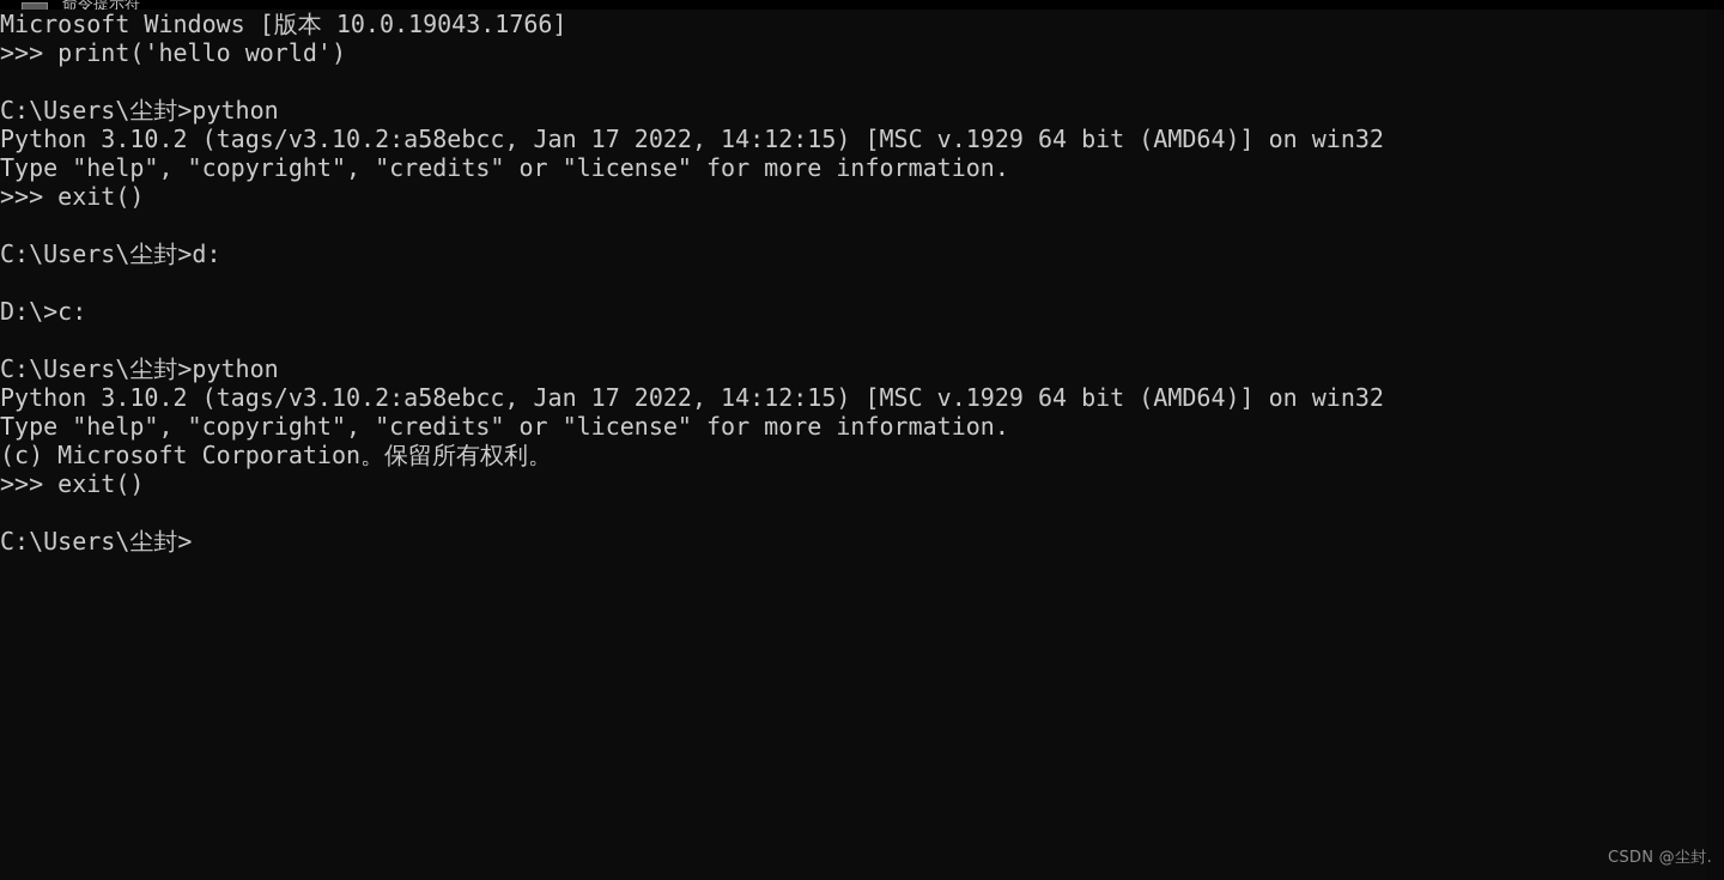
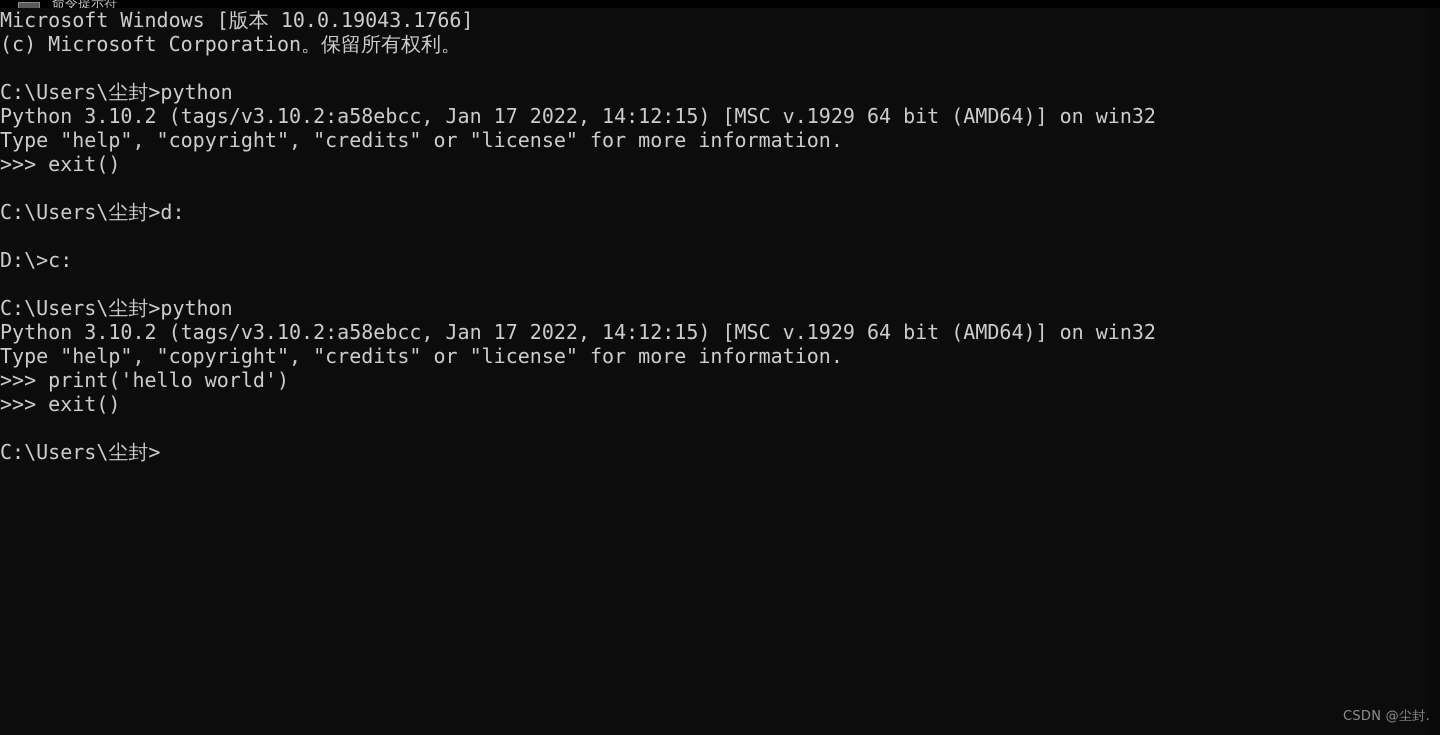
  命令提示符
  Microsoft Windows [版本 10.0.19043.1766]
- >>> print('hello world')
+ (c) Microsoft Corporation。保留所有权利。
  C:\Users\尘封>python
  Python 3.10.2 (tags/v3.10.2:a58ebcc, Jan 17 2022, 14:12:15) [MSC v.1929 64 bit (AMD64)] on win32
  Type "help", "copyright", "credits" or "license" for more information.
  >>> exit()
  C:\Users\尘封>d:
  D:\>c:
  C:\Users\尘封>python
  Python 3.10.2 (tags/v3.10.2:a58ebcc, Jan 17 2022, 14:12:15) [MSC v.1929 64 bit (AMD64)] on win32
  Type "help", "copyright", "credits" or "license" for more information.
- (c) Microsoft Corporation。保留所有权利。
+ >>> print('hello world')
  >>> exit()
  C:\Users\尘封>
  CSDN @尘封.
